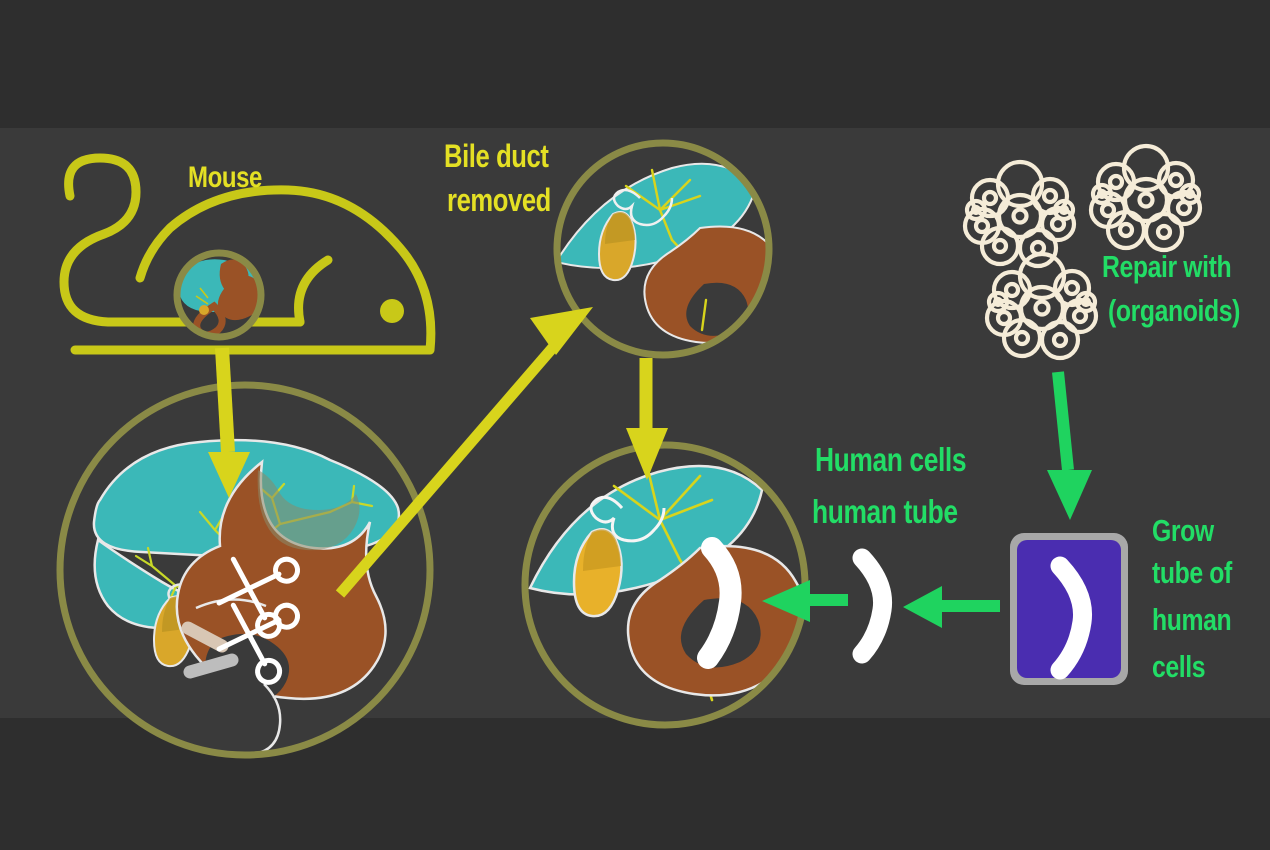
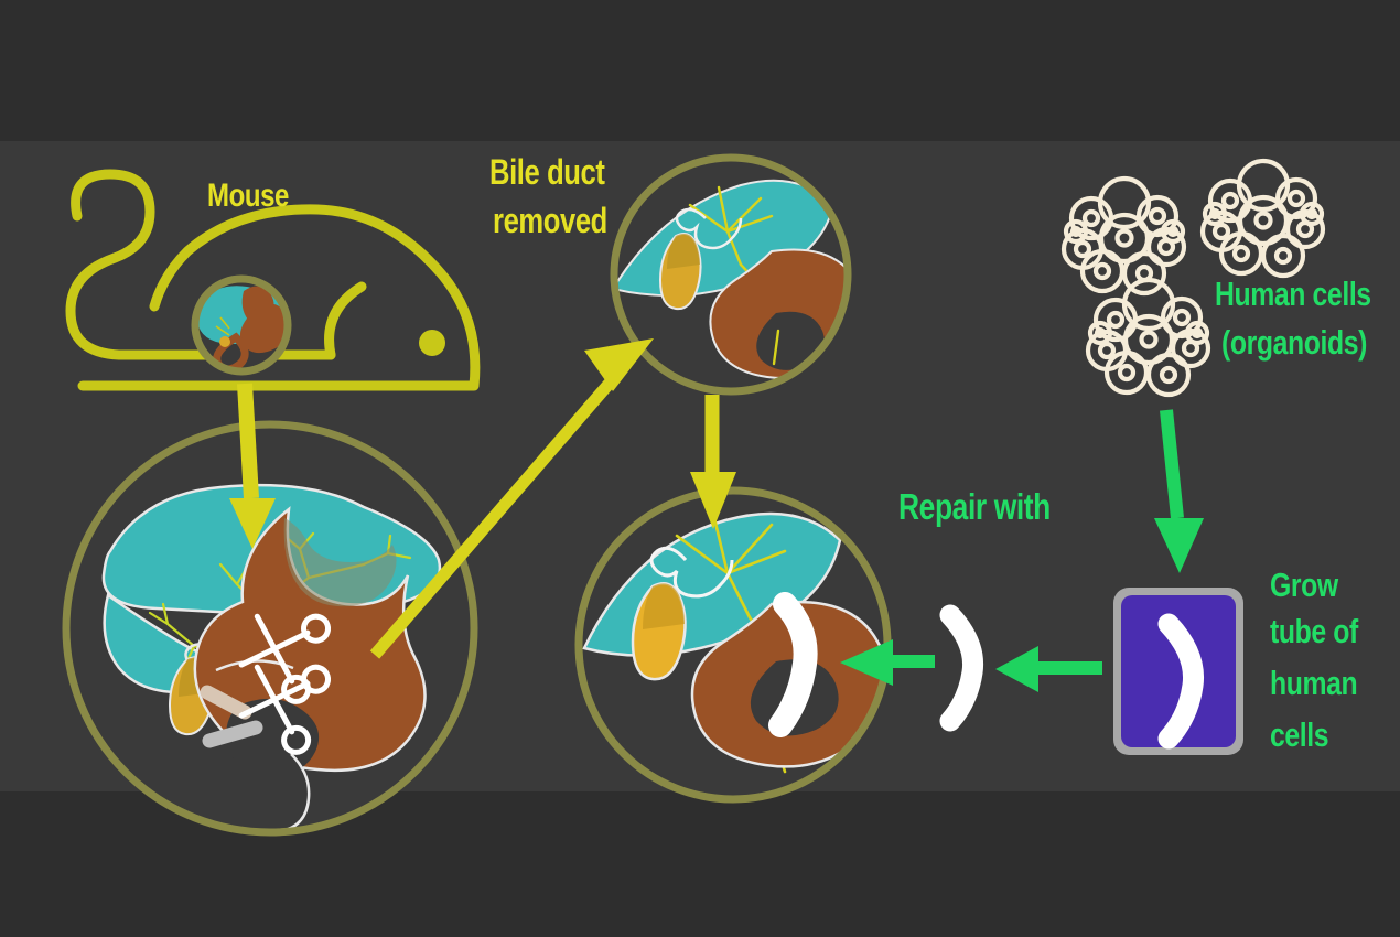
  Mouse
  Bile duct
  removed
- Repair with
+ Human cells
  (organoids)
- Human cells
+ Repair with
- human tube
  Grow
  tube of
  human
  cells
